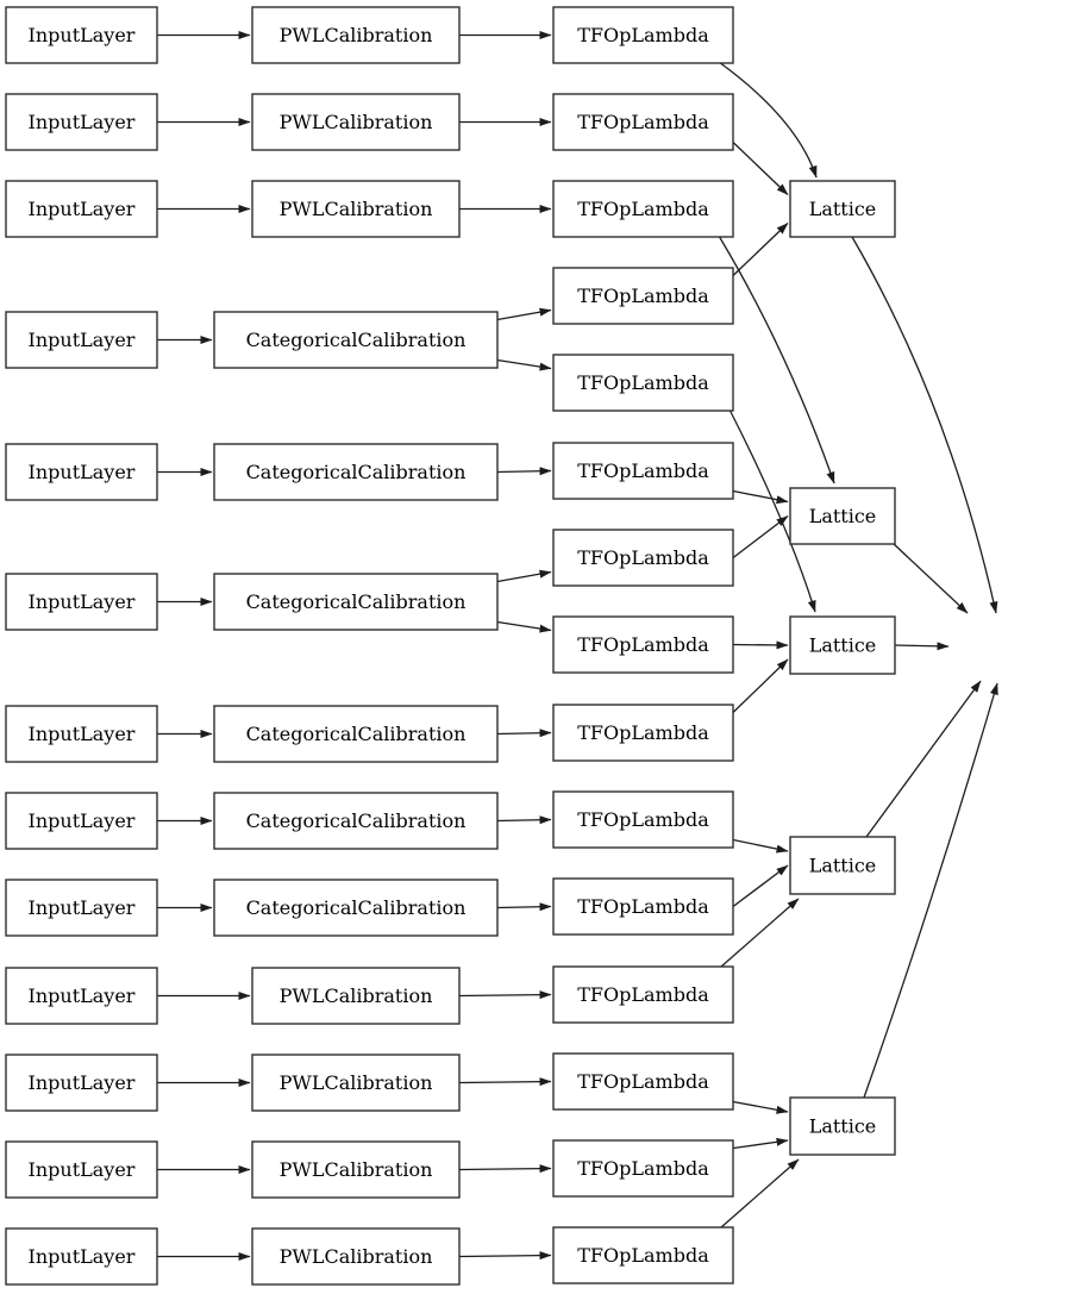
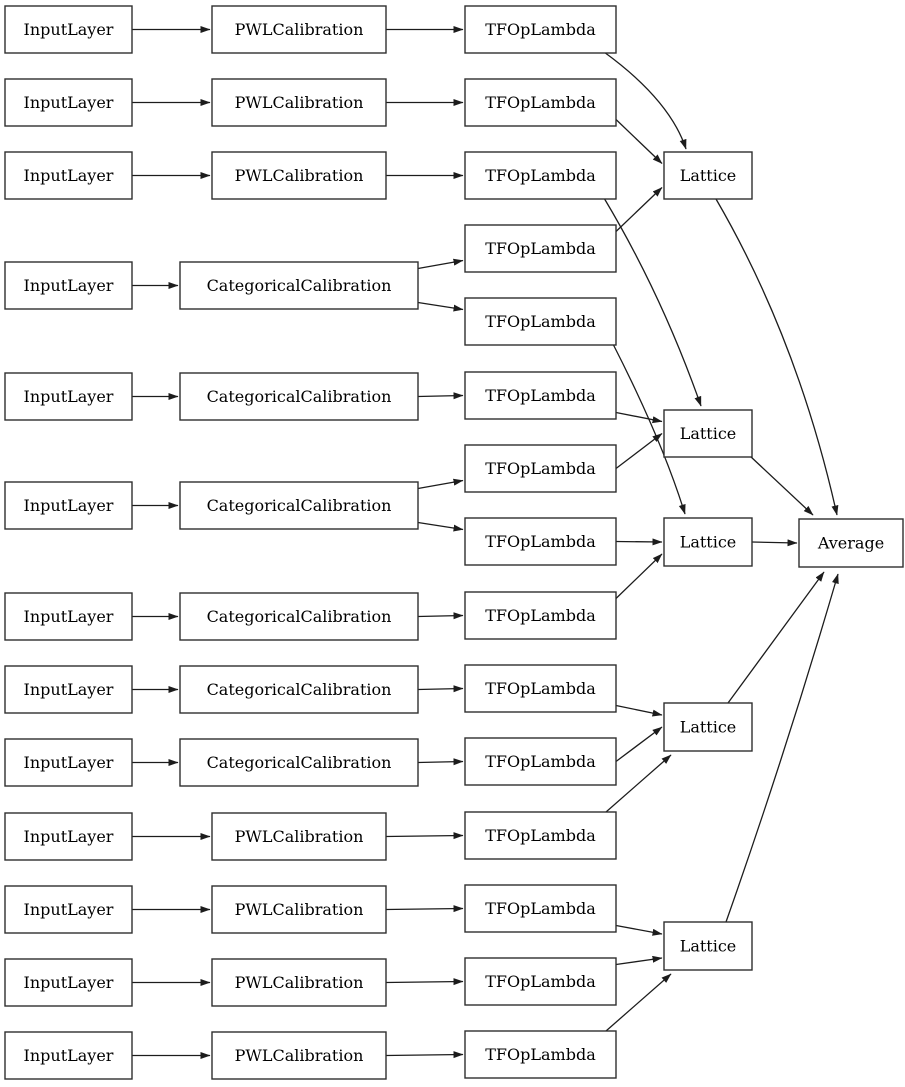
  InputLayer
  InputLayer
  InputLayer
  InputLayer
  InputLayer
  InputLayer
  InputLayer
  InputLayer
  InputLayer
  InputLayer
  InputLayer
  InputLayer
  InputLayer
  PWLCalibration
  PWLCalibration
  PWLCalibration
  CategoricalCalibration
  CategoricalCalibration
  CategoricalCalibration
  CategoricalCalibration
  CategoricalCalibration
  CategoricalCalibration
  PWLCalibration
  PWLCalibration
  PWLCalibration
  PWLCalibration
  TFOpLambda
  TFOpLambda
  TFOpLambda
  TFOpLambda
  TFOpLambda
  TFOpLambda
  TFOpLambda
  TFOpLambda
  TFOpLambda
  TFOpLambda
  TFOpLambda
  TFOpLambda
  TFOpLambda
  TFOpLambda
  TFOpLambda
  Lattice
  Lattice
  Lattice
  Lattice
  Lattice
+ Average
